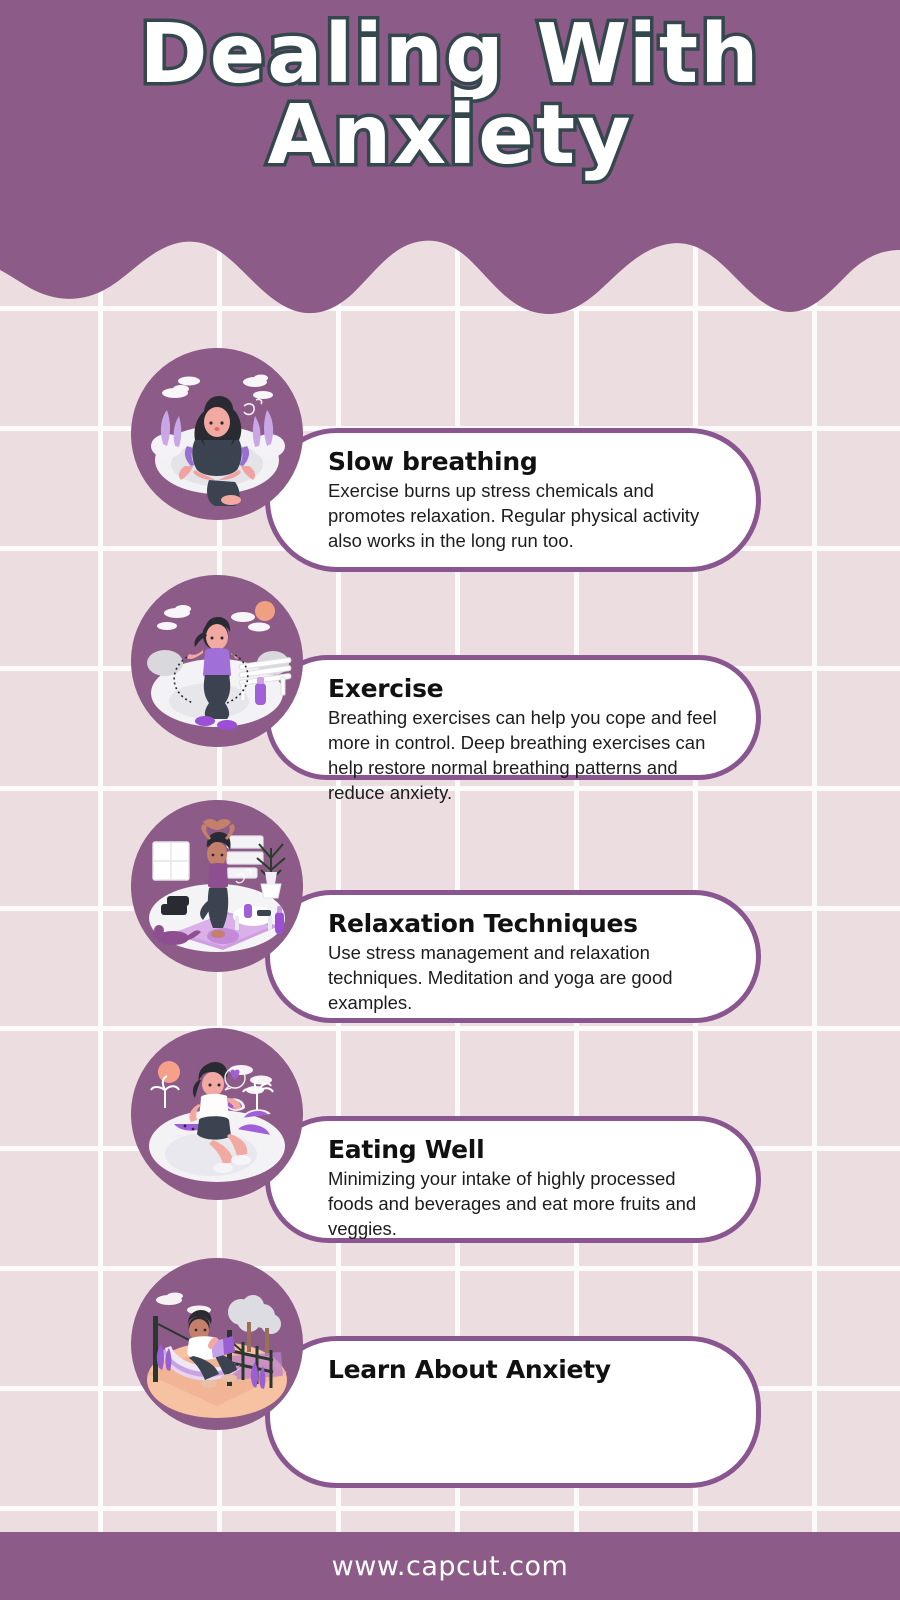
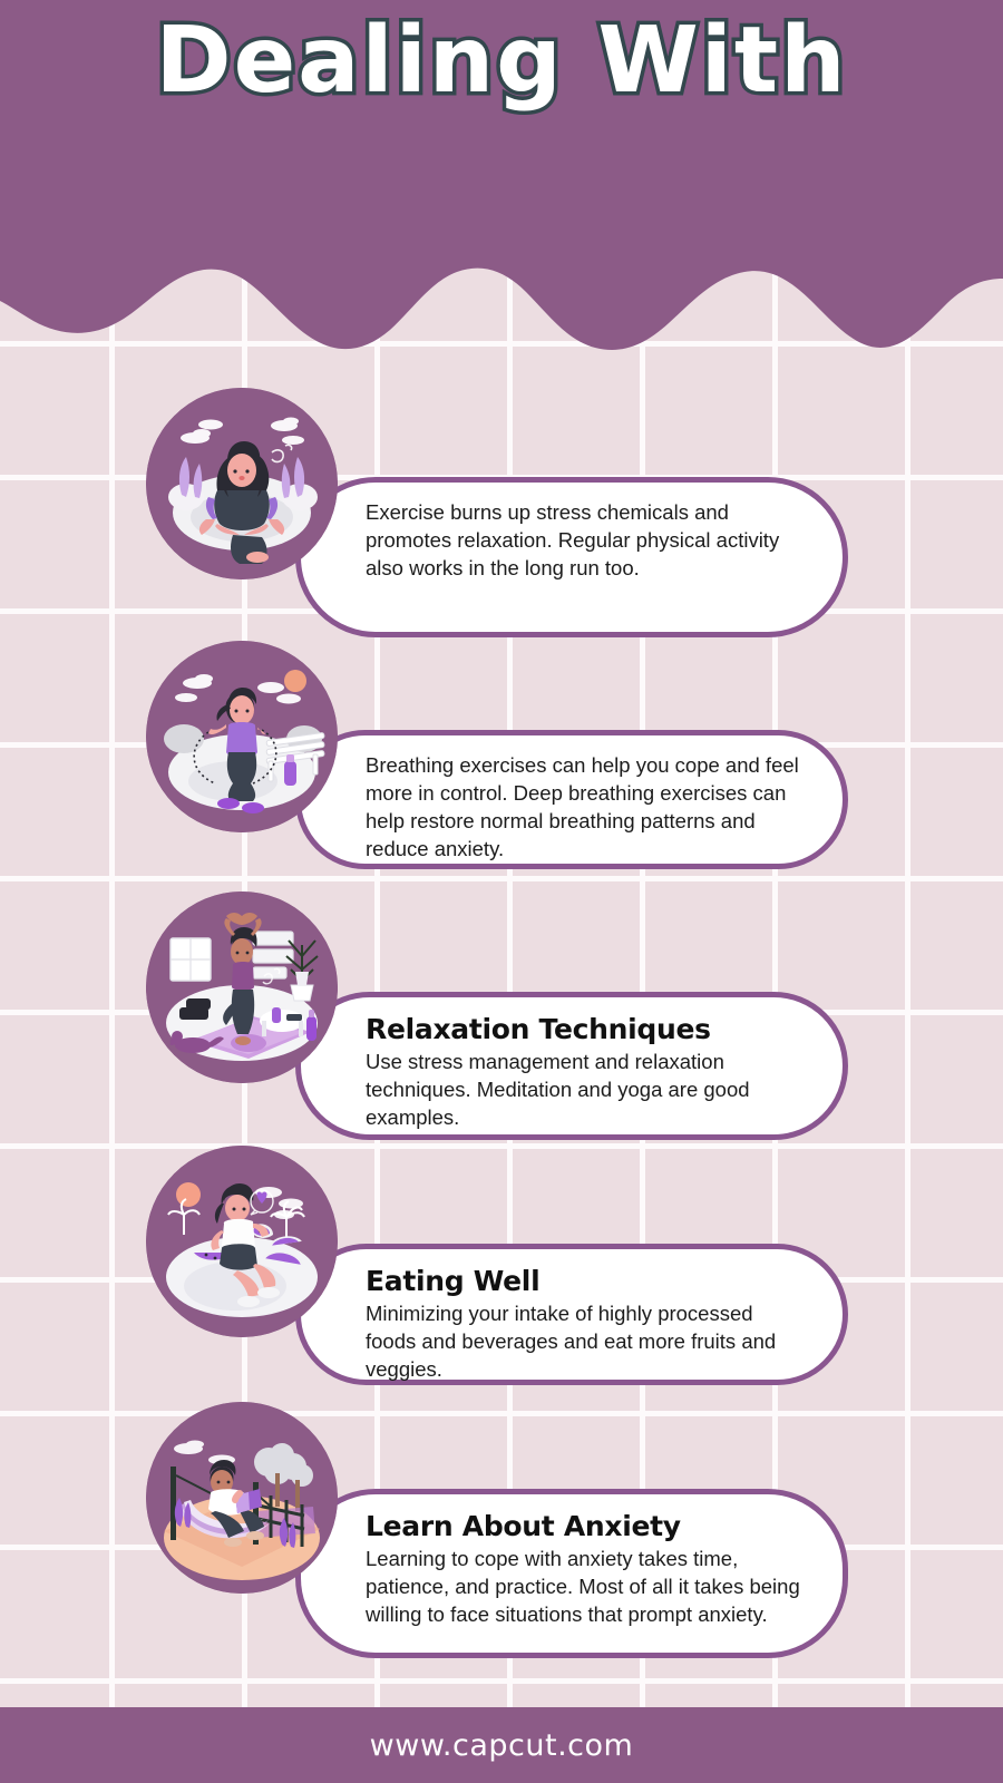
  Dealing With
- Anxiety
- Slow breathing
  Exercise burns up stress chemicals and promotes relaxation. Regular physical activity also works in the long run too.
- Exercise
  Breathing exercises can help you cope and feel more in control. Deep breathing exercises can help restore normal breathing patterns and reduce anxiety.
  Relaxation Techniques
  Use stress management and relaxation techniques. Meditation and yoga are good examples.
  Eating Well
  Minimizing your intake of highly processed foods and beverages and eat more fruits and veggies.
  Learn About Anxiety
+ Learning to cope with anxiety takes time, patience, and practice. Most of all it takes being willing to face situations that prompt anxiety.
  www.capcut.com
